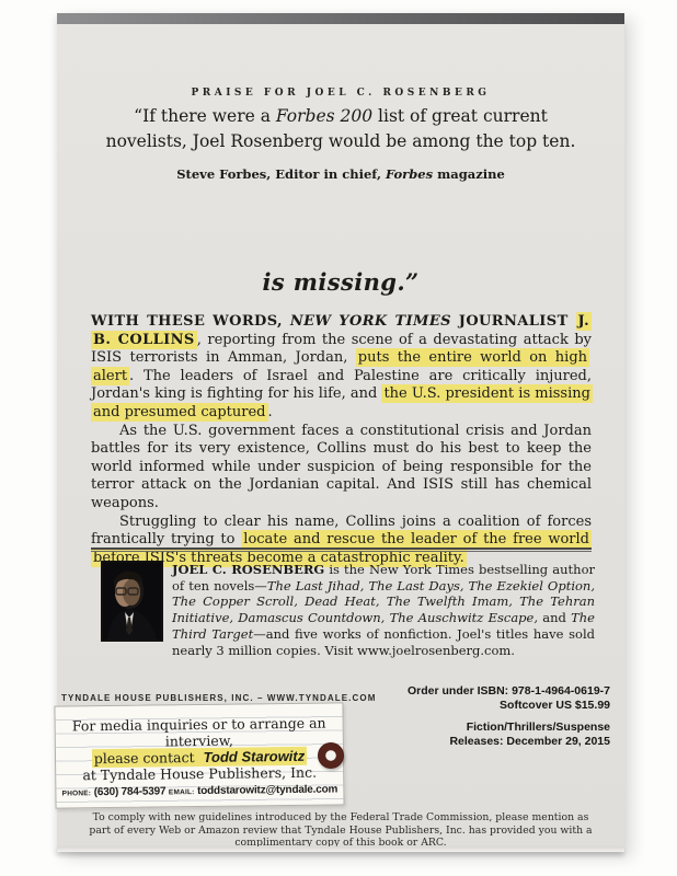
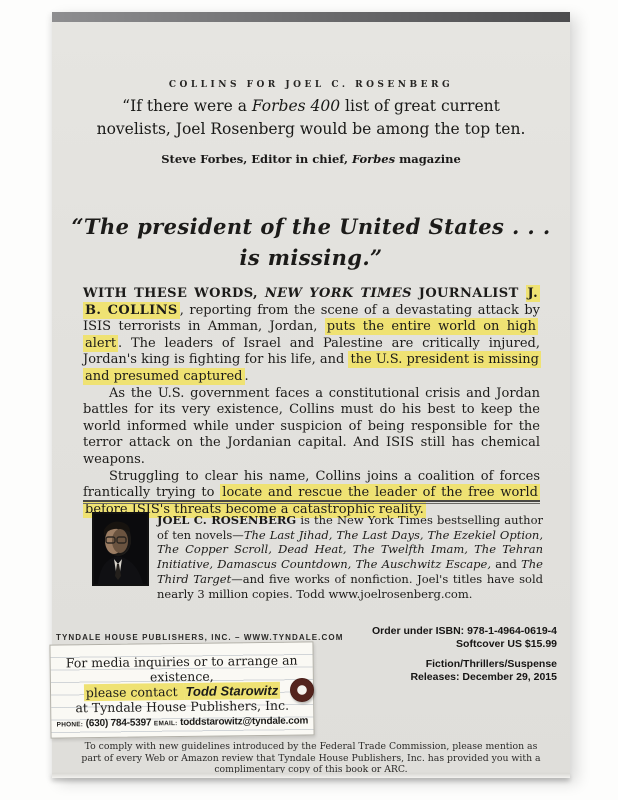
- PRAISE FOR JOEL C. ROSENBERG
+ COLLINS FOR JOEL C. ROSENBERG
- “If there were a Forbes 200 list of great current
+ “If there were a Forbes 400 list of great current
  novelists, Joel Rosenberg would be among the top ten.
  Steve Forbes, Editor in chief, Forbes magazine
+ “The president of the United States . . .
  is missing.”
  WITH THESE WORDS, NEW YORK TIMES JOURNALIST J. B. COLLINS , reporting from the scene of a devastating attack by ISIS terrorists in Amman, Jordan, puts the entire world on high alert . The leaders of Israel and Palestine are critically injured, Jordan's king is fighting for his life, and the U.S. president is missing and presumed captured .
  As the U.S. government faces a constitutional crisis and Jordan battles for its very existence, Collins must do his best to keep the world informed while under suspicion of being responsible for the terror attack on the Jordanian capital. And ISIS still has chemical weapons.
  Struggling to clear his name, Collins joins a coalition of forces frantically trying to locate and rescue the leader of the free world before ISIS's threats become a catastrophic reality.
- JOEL C. ROSENBERG is the New York Times bestselling author of ten novels—The Last Jihad, The Last Days, The Ezekiel Option, The Copper Scroll, Dead Heat, The Twelfth Imam, The Tehran Initiative, Damascus Countdown, The Auschwitz Escape, and The Third Target—and five works of nonfiction. Joel's titles have sold nearly 3 million copies. Visit www.joelrosenberg.com.
+ JOEL C. ROSENBERG is the New York Times bestselling author of ten novels—The Last Jihad, The Last Days, The Ezekiel Option, The Copper Scroll, Dead Heat, The Twelfth Imam, The Tehran Initiative, Damascus Countdown, The Auschwitz Escape, and The Third Target—and five works of nonfiction. Joel's titles have sold nearly 3 million copies. Todd www.joelrosenberg.com.
  TYNDALE HOUSE PUBLISHERS, INC. – WWW.TYNDALE.
- For media inquiries or to arrange an interview,
+ For media inquiries or to arrange an existence,
  please contact Todd Starowitz
  at Tyndale House Publishers, Inc.
  (630) 784-5397 toddstarowitz@tyndale.com
- Order under ISBN: 978-1-4964-0619-7
+ Order under ISBN: 978-1-4964-0619-4
  Softcover US $15.99
  Fiction/Thrillers/Suspense
  Releases: December 29, 2015
  To comply with new guidelines introduced by the Federal Trade Commission, please mention as part of every Web or Amazon review that Tyndale House Publishers, Inc. has provided you with a complimentary copy of this book or ARC.
